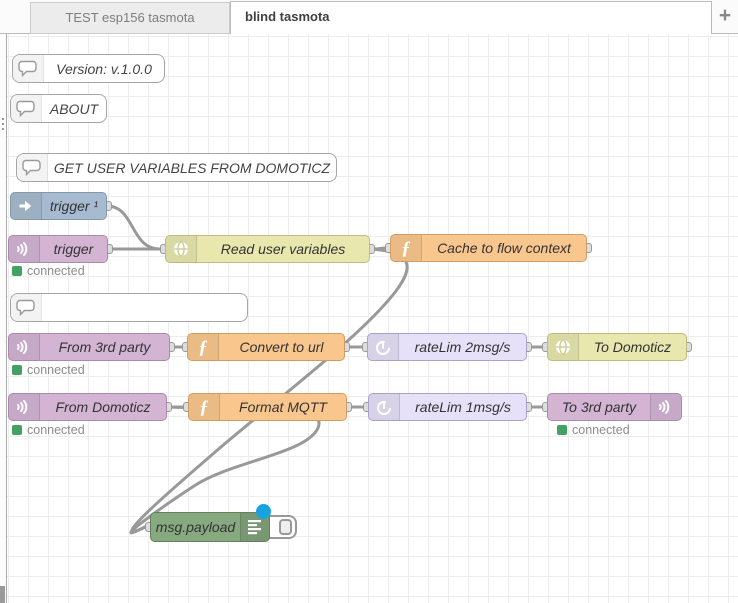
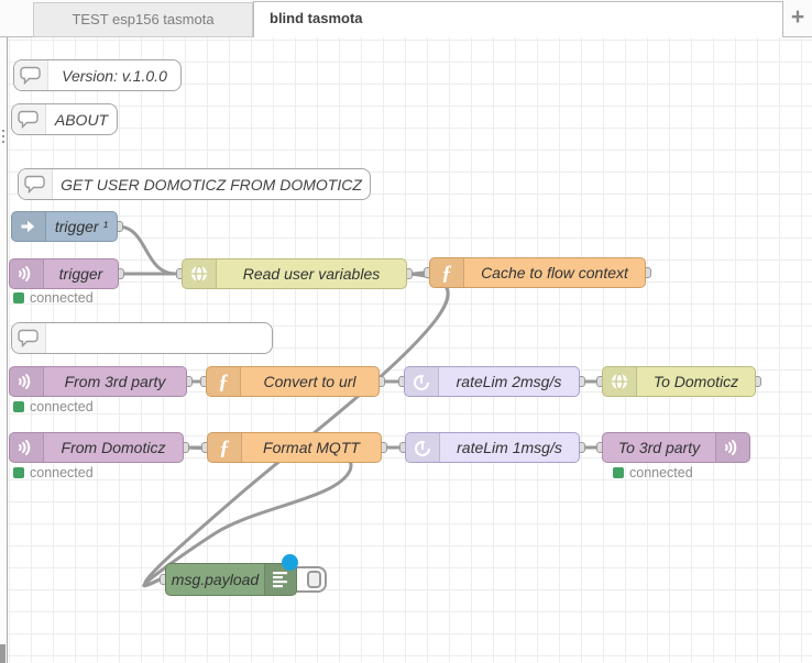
  Version: v.1.0.0
  ABOUT
- GET USER VARIABLES FROM DOMOTICZ
+ GET USER DOMOTICZ FROM DOMOTICZ
  trigger ¹
  trigger
  Read user variables
  ƒ
  Cache to flow context
  From 3rd party
  ƒ
  Convert to url
  rateLim 2msg/s
  To Domoticz
  From Domoticz
  ƒ
  Format MQTT
  rateLim 1msg/s
  To 3rd party
  msg.payload
  connected
  connected
  connected
  connected
  TEST esp156 tasmota
  blind tasmota
  +
